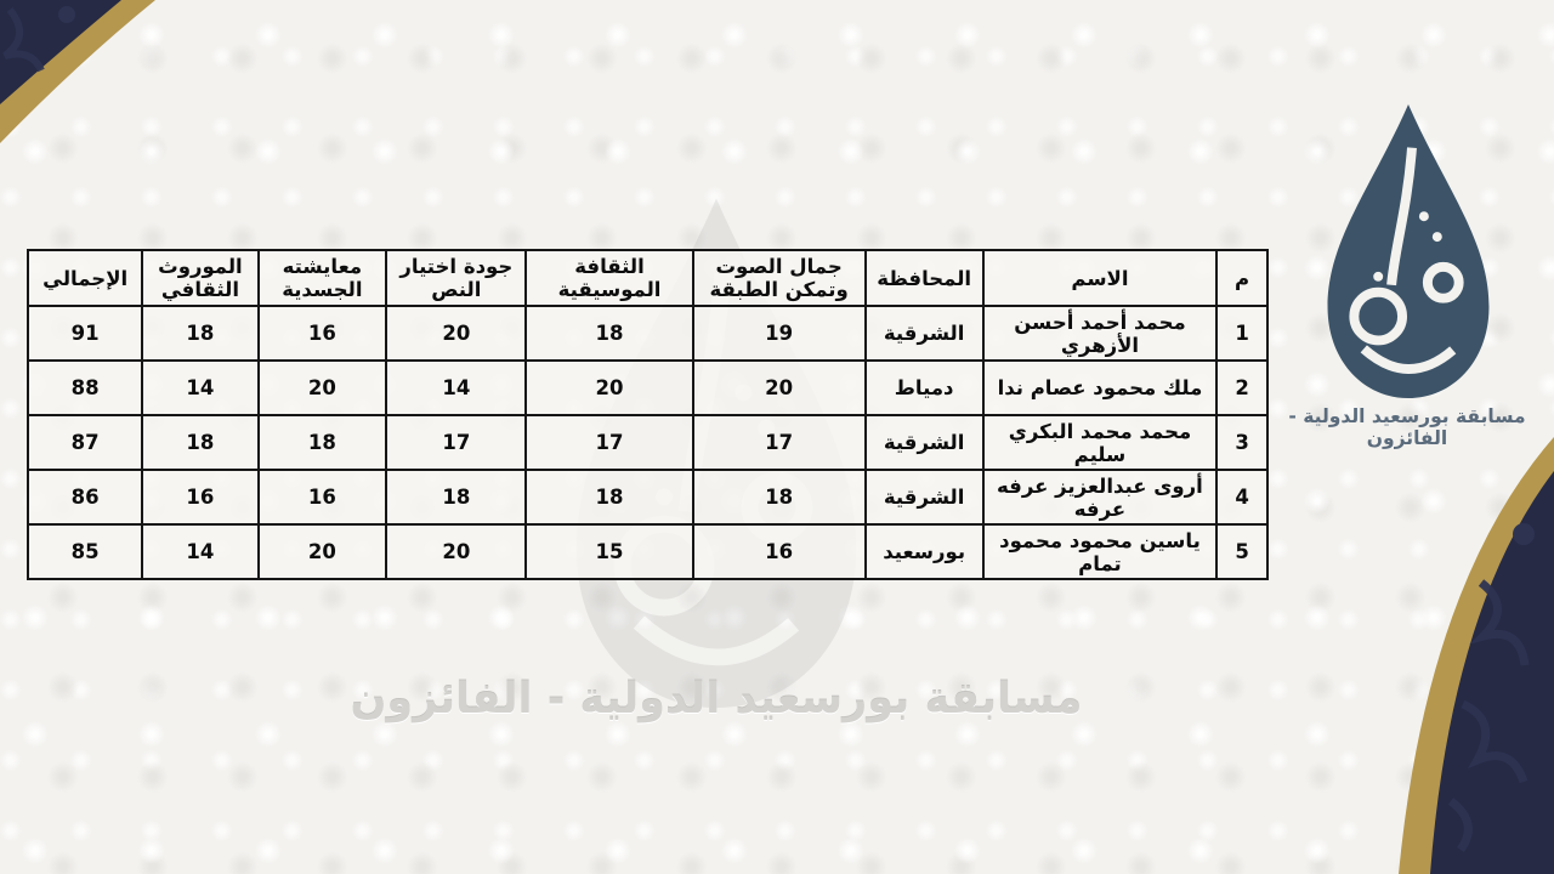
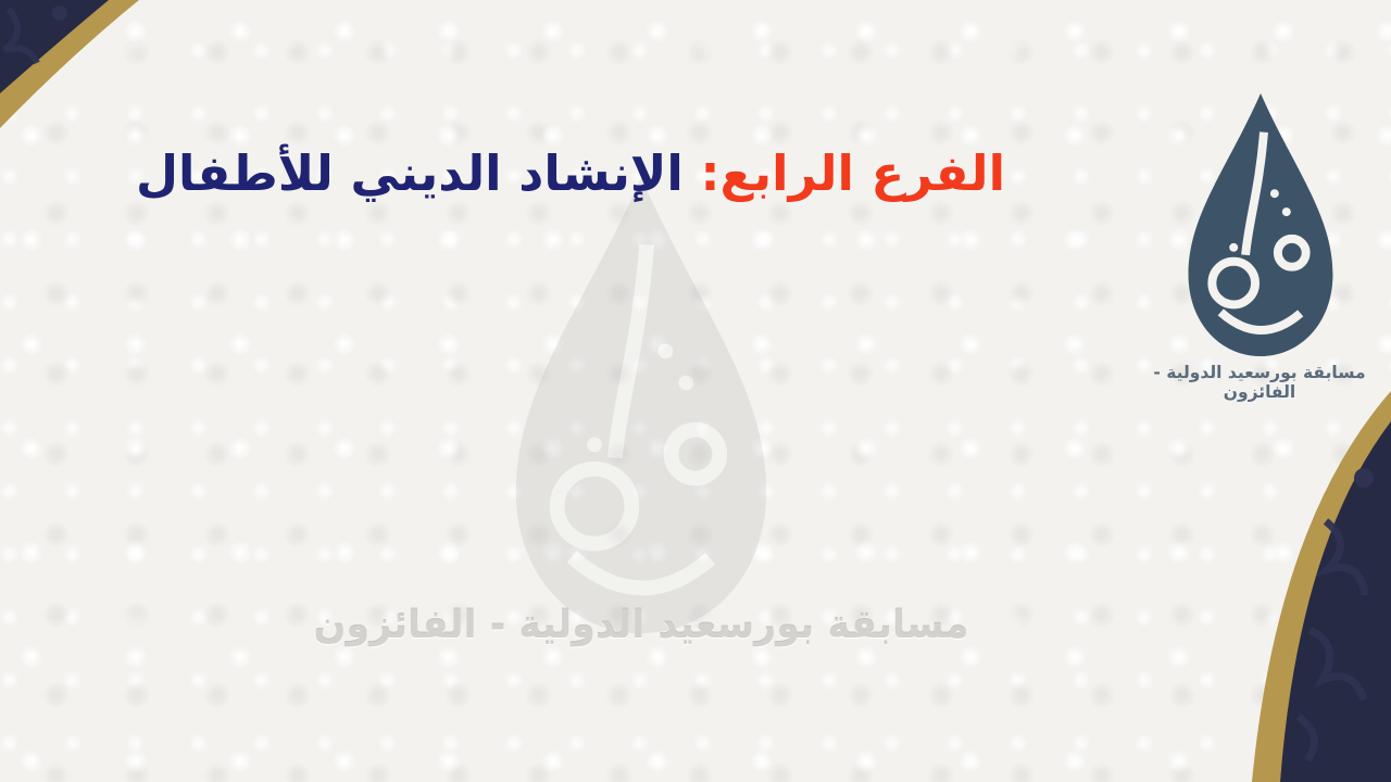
+ الفرع الرابع: الإنشاد الديني للأطفال
  مسابقة بورسعيد الدولية - الفائزون
- م	الاسم	المحافظة	جمال الصوت وتمكن الطبقة	الثقافة الموسيقية	جودة اختيار النص	معايشته الجسدية	الموروث الثقافي	الإجمالي
- 1	محمد أحمد أحسن الأزهري	الشرقية	19	18	20	16	18	91
- 2	ملك محمود عصام ندا	دمياط	20	20	14	20	14	88
- 3	محمد محمد البكري سليم	الشرقية	17	17	17	18	18	87
- 4	أروى عبدالعزيز عرفه عرفه	الشرقية	18	18	18	16	16	86
- 5	ياسين محمود محمود تمام	بورسعيد	16	15	20	20	14	85
  مسابقة بورسعيد الدولية - الفائزون
